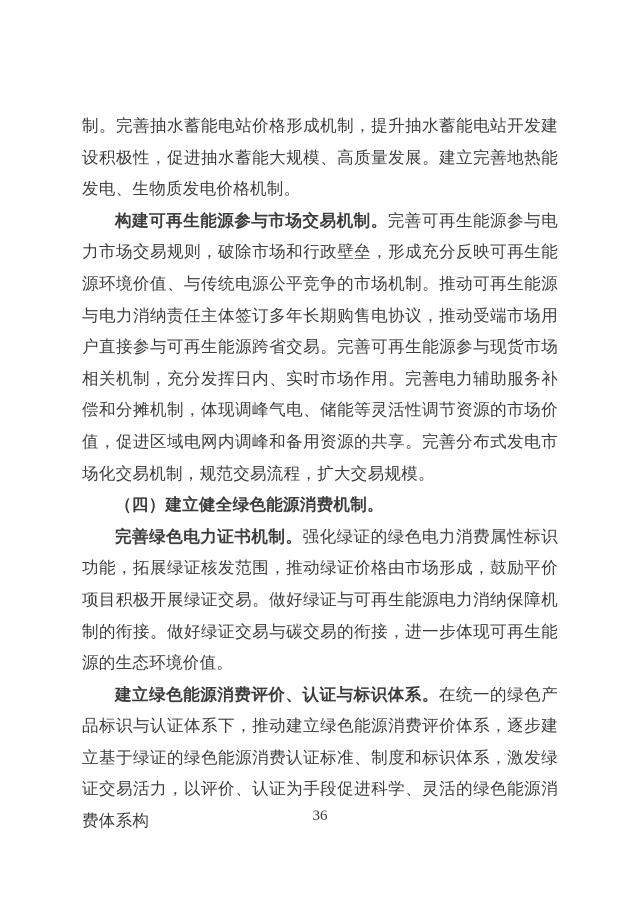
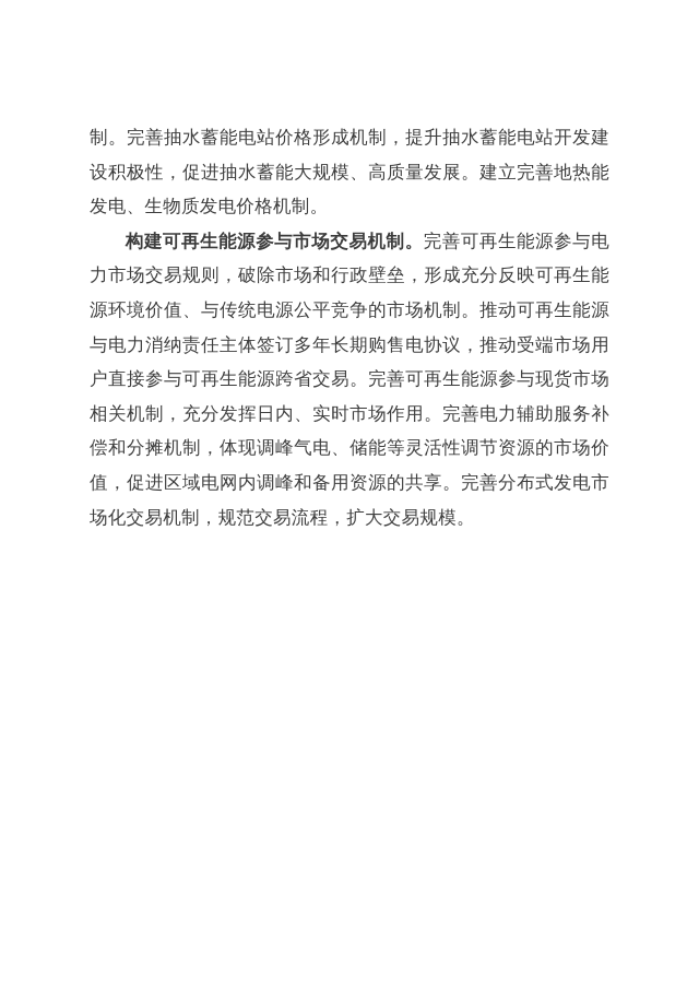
  制。完善抽水蓄能电站价格形成机制，提升抽水蓄能电站开发建设积极性，促进抽水蓄能大规模、高质量发展。建立完善地热能发电、生物质发电价格机制。
  构建可再生能源参与市场交易机制。完善可再生能源参与电力市场交易规则，破除市场和行政壁垒，形成充分反映可再生能源环境价值、与传统电源公平竞争的市场机制。推动可再生能源与电力消纳责任主体签订多年长期购售电协议，推动受端市场用户直接参与可再生能源跨省交易。完善可再生能源参与现货市场相关机制，充分发挥日内、实时市场作用。完善电力辅助服务补偿和分摊机制，体现调峰气电、储能等灵活性调节资源的市场价值，促进区域电网内调峰和备用资源的共享。完善分布式发电市场化交易机制，规范交易流程，扩大交易规模。
- （四）建立健全绿色能源消费机制。
- 完善绿色电力证书机制。强化绿证的绿色电力消费属性标识功能，拓展绿证核发范围，推动绿证价格由市场形成，鼓励平价项目积极开展绿证交易。做好绿证与可再生能源电力消纳保障机制的衔接。做好绿证交易与碳交易的衔接，进一步体现可再生能源的生态环境价值。
- 建立绿色能源消费评价、认证与标识体系。在统一的绿色产品标识与认证体系下，推动建立绿色能源消费评价体系，逐步建立基于绿证的绿色能源消费认证标准、制度和标识体系，激发绿证交易活力，以评价、认证为手段促进科学、灵活的绿色能源消费体系构
- 36
